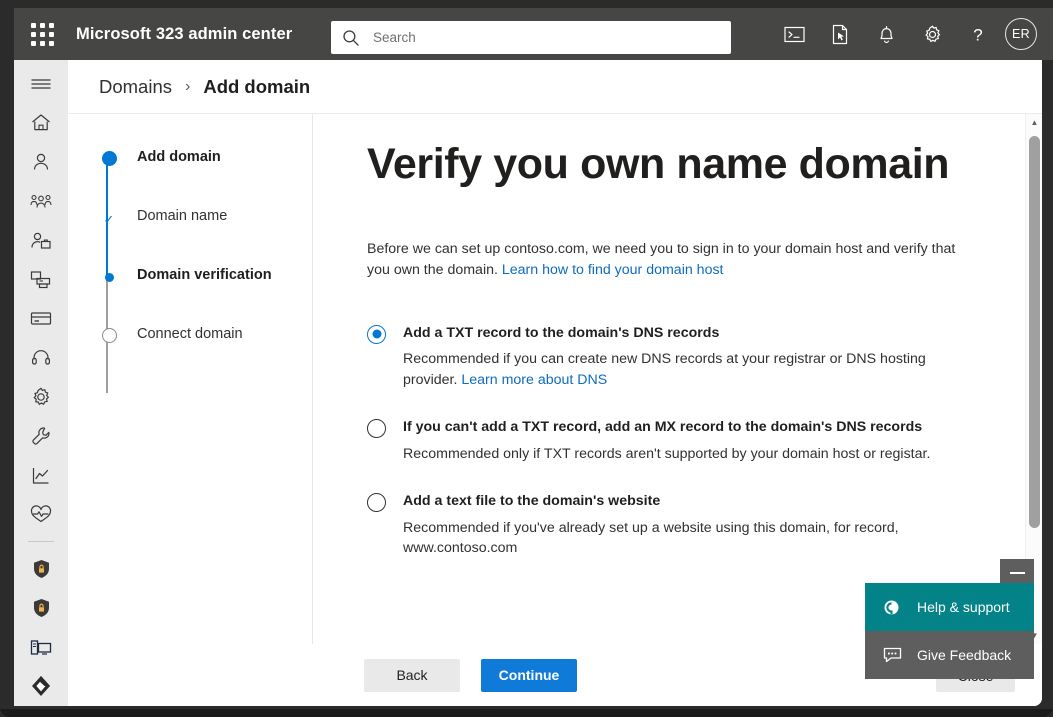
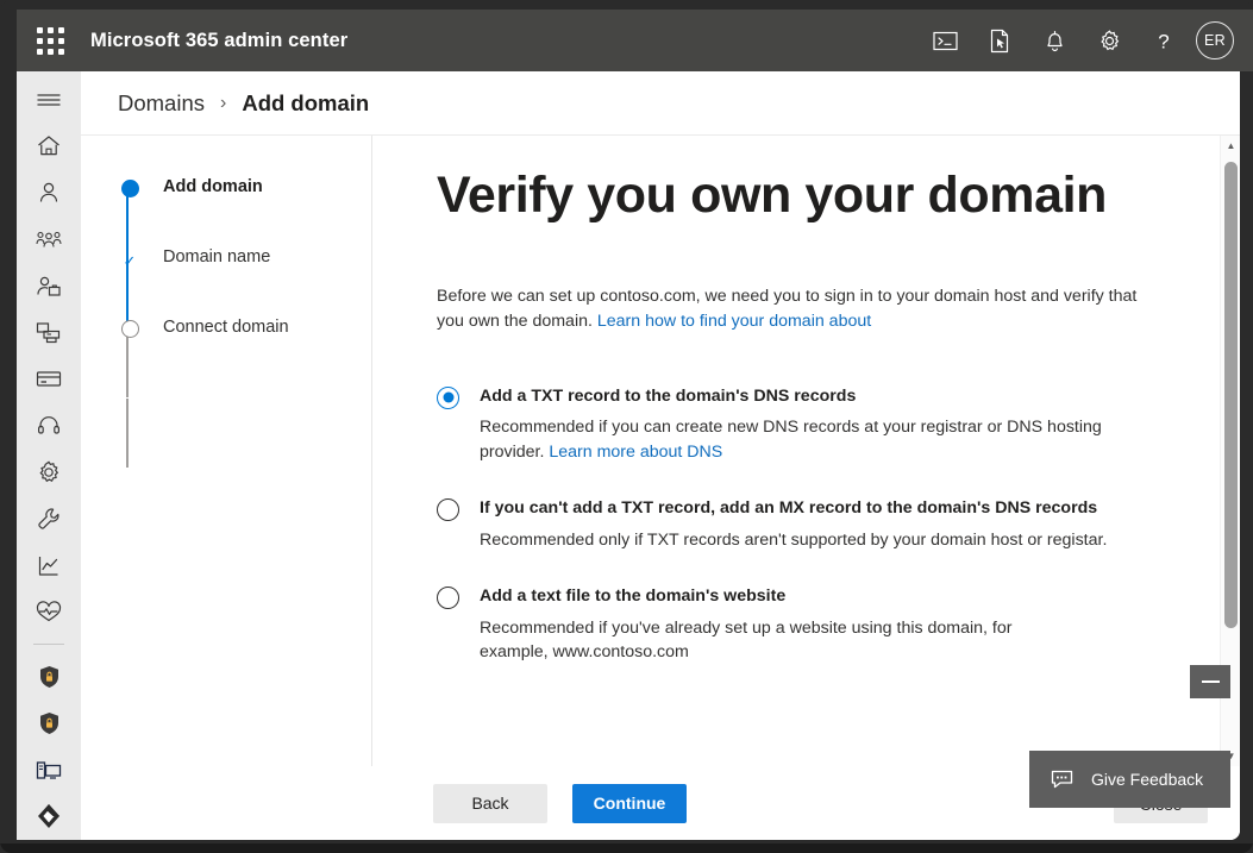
- Microsoft 323 admin center
+ Microsoft 365 admin center
- Search
  ?
  ER
  Domains
  ›
  Add domain
  Add domain
  ✓
  Domain name
- Domain verification
  Connect domain
- Verify you own name domain
+ Verify you own your domain
- Before we can set up contoso.com, we need you to sign in to your domain host and verify that you own the domain. Learn how to find your domain host
+ Before we can set up contoso.com, we need you to sign in to your domain host and verify that you own the domain. Learn how to find your domain about
  Add a TXT record to the domain's DNS records
  Recommended if you can create new DNS records at your registrar or DNS hosting provider. Learn more about DNS
  If you can't add a TXT record, add an MX record to the domain's DNS records
  Recommended only if TXT records aren't supported by your domain host or registar.
  Add a text file to the domain's website
- Recommended if you've already set up a website using this domain, for record, www.contoso.com
+ Recommended if you've already set up a website using this domain, for example, www.contoso.com
  ▲
  ▼
  Back
  Continue
- Help & support
  Give Feedback
